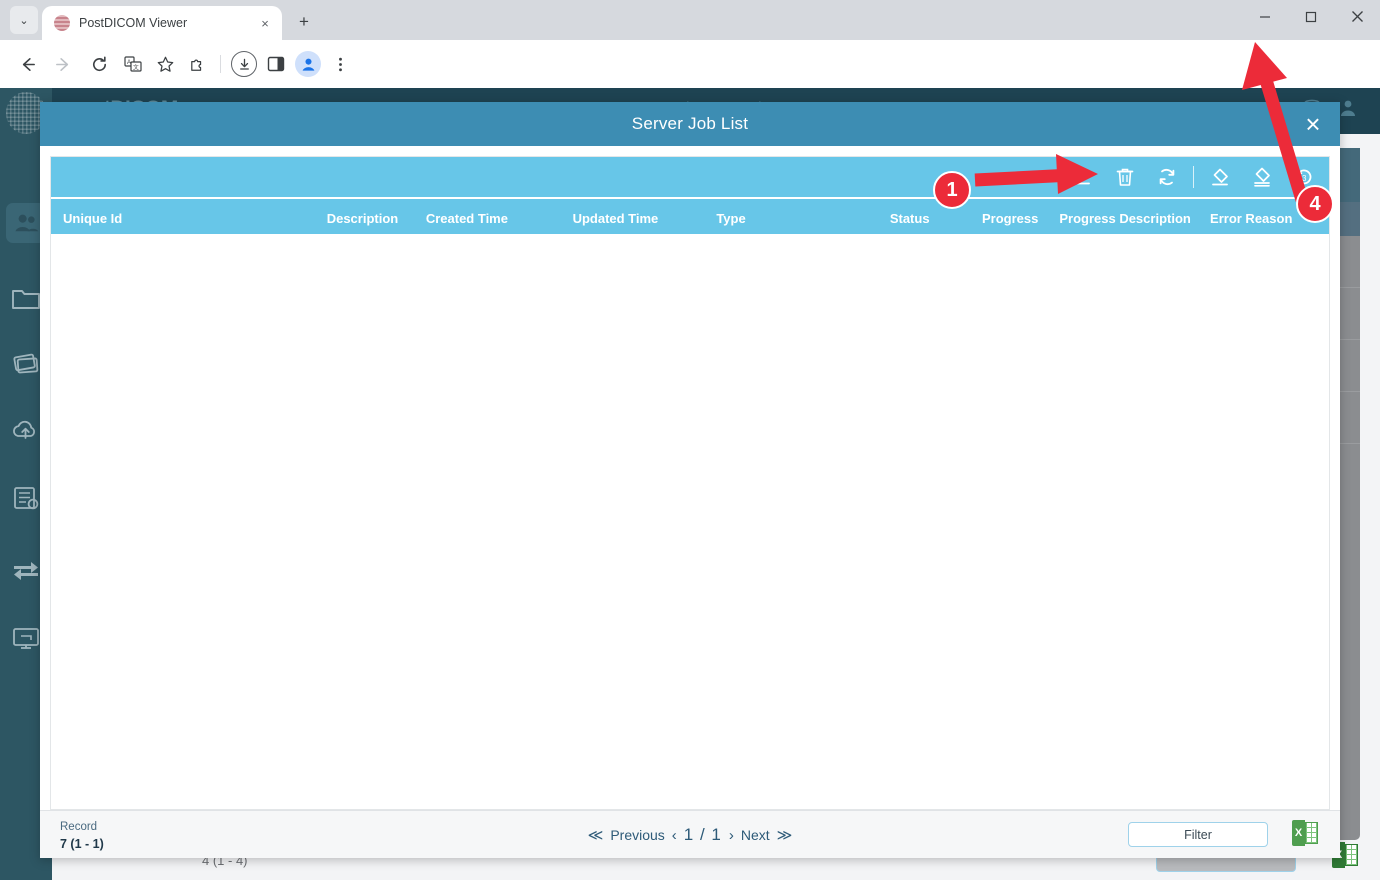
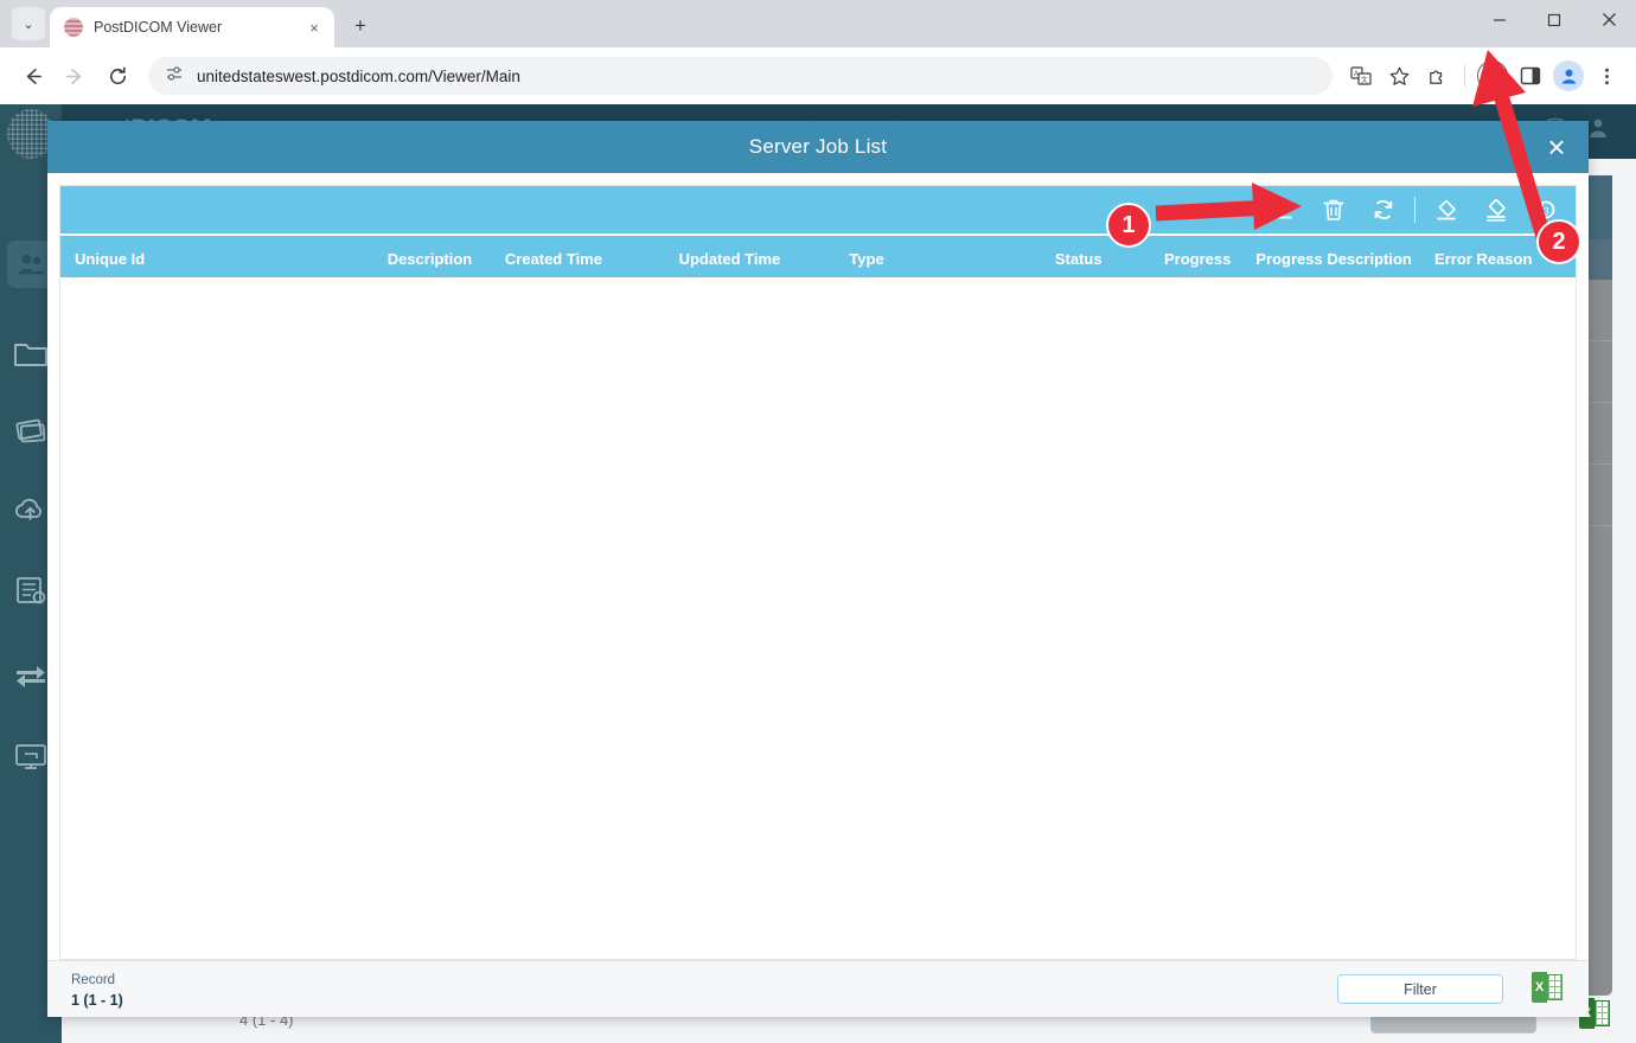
  ⌄
  PostDICOM Viewer
  ×
  +
+ unitedstateswest.postdicom.com/Viewer/Main
  4 (1 - 4)
  Server Job List
  ×
  3
  Unique Id
  Description
  Created Time
  Updated Time
  Type
  Status
  Progress
  Progress Description
  Error Reason
  Record
- 7 (1 - 1)
+ 1 (1 - 1)
- ≪
- Previous
- ‹
- 1 / 1
- ›
- Next
- ≫
  Filter
  X
  1
- 4
+ 2
